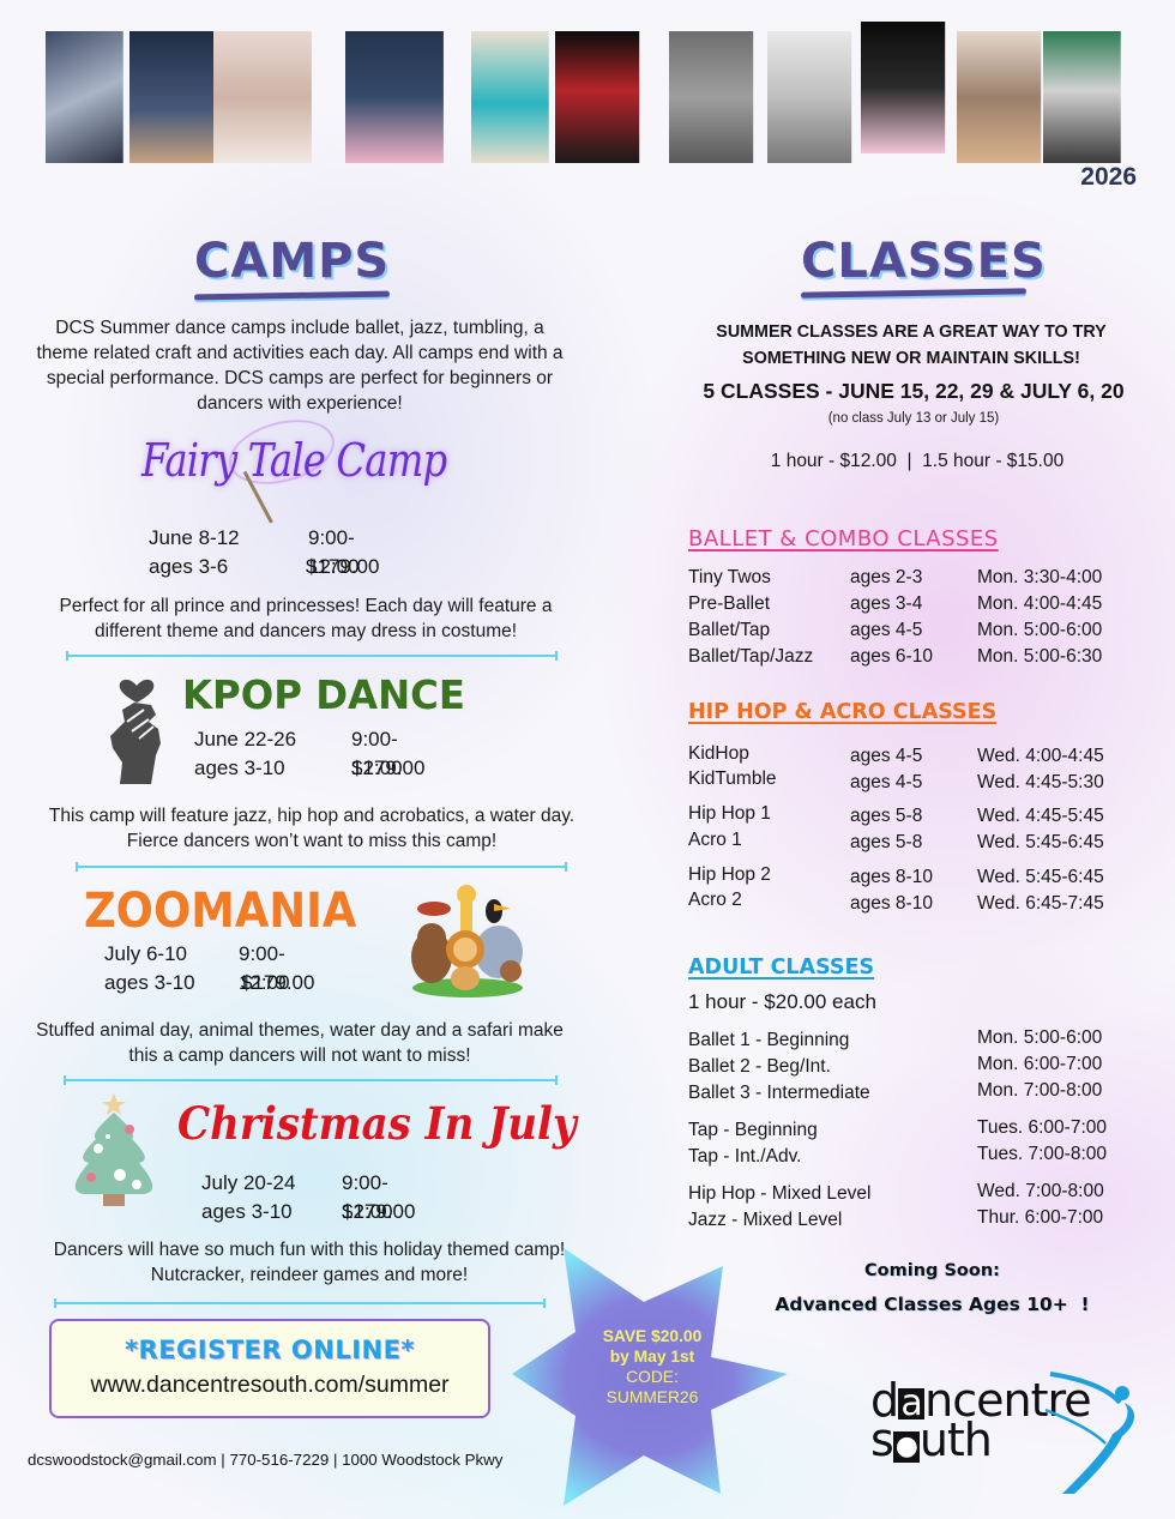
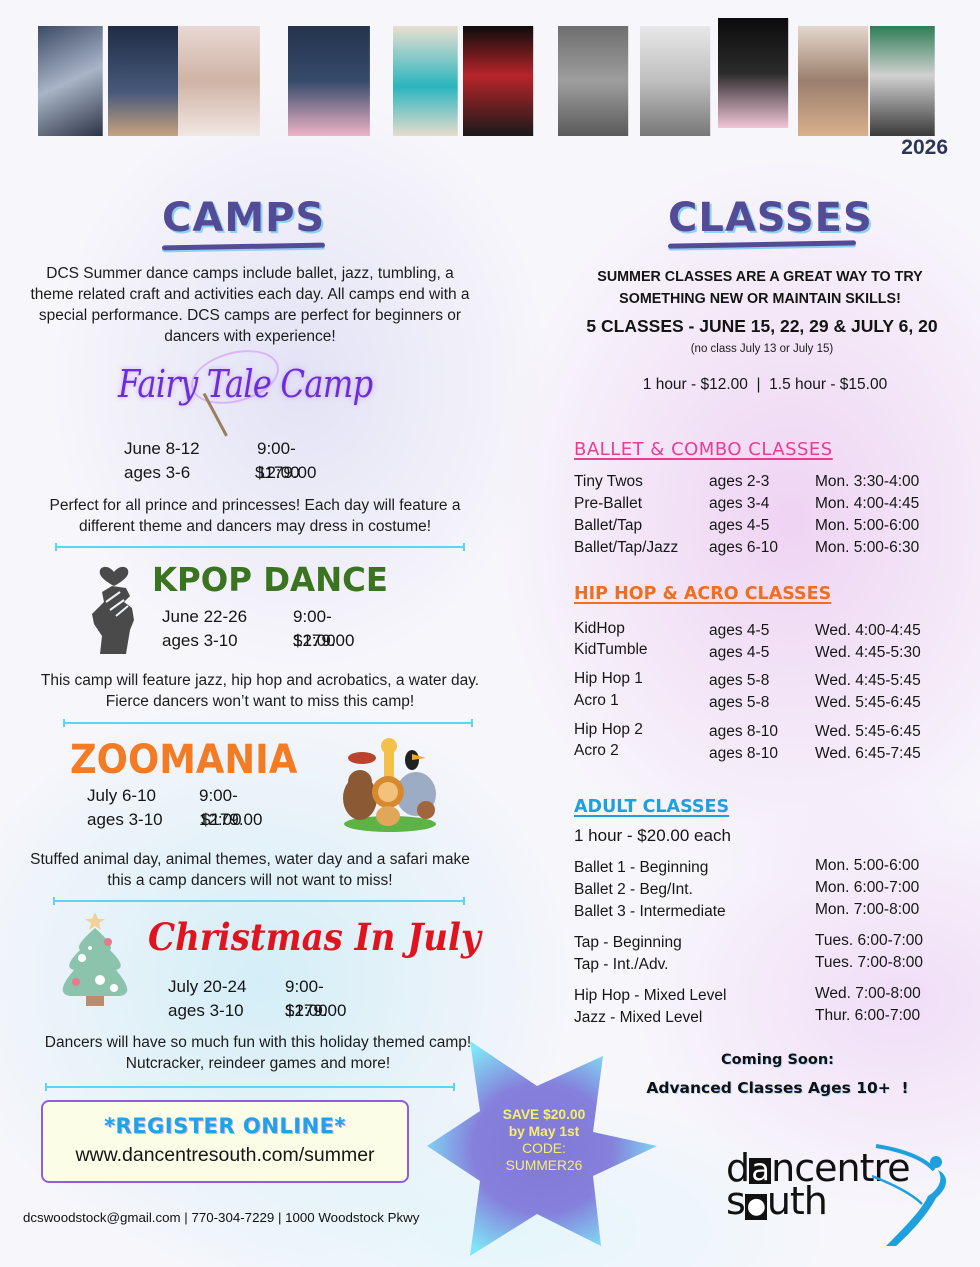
  S
  U
  M
  M
  E
  R
  D
  A
  N
  C
  E
  2026
  CAMPS
  DCS Summer dance camps include ballet, jazz, tumbling, a theme related craft and activities each day. All camps end with a special performance. DCS camps are perfect for beginners or dancers with experience!
  Fairy Tale Camp
  June 8-12
  ages 3-6
  9:00-12:00
  $179.00
  Perfect for all prince and princesses! Each day will feature a different theme and dancers may dress in costume!
  KPOP DANCE
  June 22-26
  ages 3-10
  9:00-12:00
  $179.00
  This camp will feature jazz, hip hop and acrobatics, a water day. Fierce dancers won’t want to miss this camp!
  ZOOMANIA
  July 6-10
  ages 3-10
  9:00-12:00
  $179.00
  Stuffed animal day, animal themes, water day and a safari make this a camp dancers will not want to miss!
  Christmas In July
  July 20-24
  ages 3-10
  9:00-12:00
  $179.00
  Dancers will have so much fun with this holiday themed camp! Nutcracker, reindeer games and more!
  *REGISTER ONLINE*
  www.dancentresouth.com/summer
- dcswoodstock@gmail.com | 770-516-7229 | 1000 Woodstock Pkwy
+ dcswoodstock@gmail.com | 770-304-7229 | 1000 Woodstock Pkwy
  SAVE $20.00
  by May 1st
  CODE:
  SUMMER26
  CLASSES
  SUMMER CLASSES ARE A GREAT WAY TO TRY
  SOMETHING NEW OR MAINTAIN SKILLS!
  5 CLASSES - JUNE 15, 22, 29 & JULY 6, 20
  (no class July 13 or July 15)
  1 hour - $12.00 | 1.5 hour - $15.00
  BALLET & COMBO CLASSES
  Tiny Twos
  ages 2-3
  Mon. 3:30-4:00
  Pre-Ballet
  ages 3-4
  Mon. 4:00-4:45
  Ballet/Tap
  ages 4-5
  Mon. 5:00-6:00
  Ballet/Tap/Jazz
  ages 6-10
  Mon. 5:00-6:30
  HIP HOP & ACRO CLASSES
  KidHop
  ages 4-5
  Wed. 4:00-4:45
  KidTumble
  ages 4-5
  Wed. 4:45-5:30
  Hip Hop 1
  ages 5-8
  Wed. 4:45-5:45
  Acro 1
  ages 5-8
  Wed. 5:45-6:45
  Hip Hop 2
  ages 8-10
  Wed. 5:45-6:45
  Acro 2
  ages 8-10
  Wed. 6:45-7:45
  ADULT CLASSES
  1 hour - $20.00 each
  Ballet 1 - Beginning
  Mon. 5:00-6:00
  Ballet 2 - Beg/Int.
  Mon. 6:00-7:00
  Ballet 3 - Intermediate
  Mon. 7:00-8:00
  Tap - Beginning
  Tues. 6:00-7:00
  Tap - Int./Adv.
  Tues. 7:00-8:00
  Hip Hop - Mixed Level
  Wed. 7:00-8:00
  Jazz - Mixed Level
  Thur. 6:00-7:00
  Coming Soon:
  Advanced Classes Ages 10+ !
  dancentre
  s●uth
